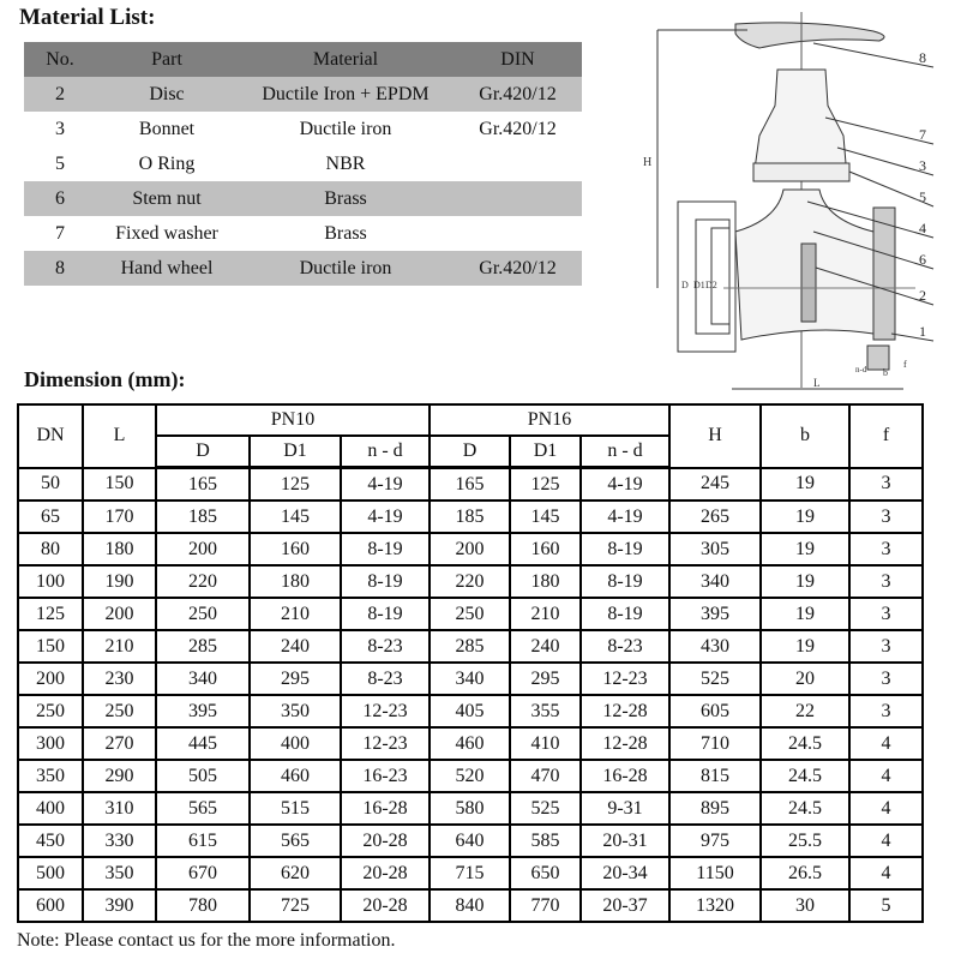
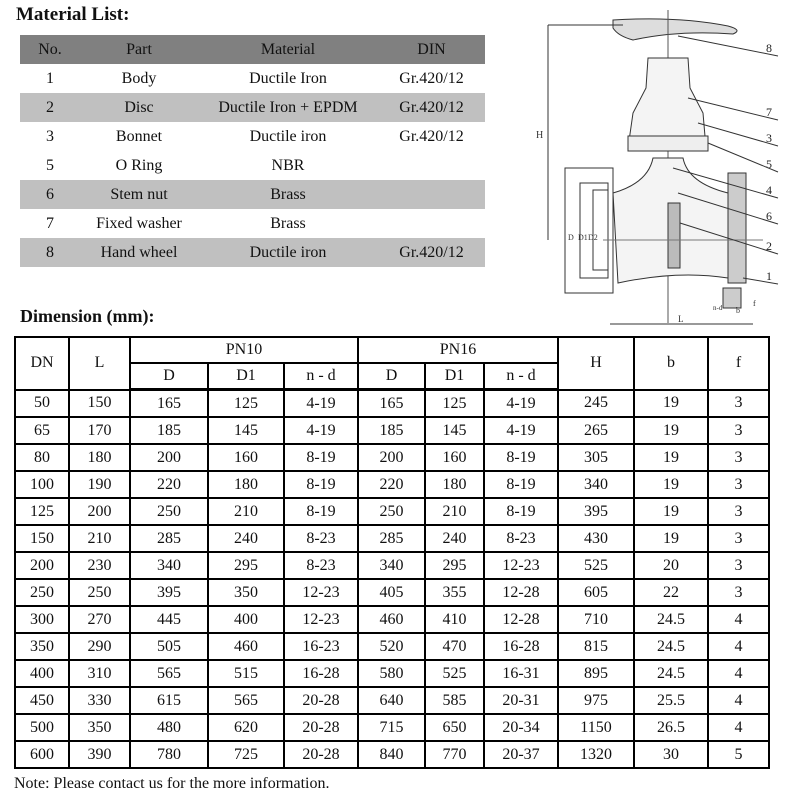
  Material List:
  No.	Part	Material	DIN
+ 1	Body	Ductile Iron	Gr.420/12
  2	Disc	Ductile Iron + EPDM	Gr.420/12
  3	Bonnet	Ductile iron	Gr.420/12
  5	O Ring	NBR
  6	Stem nut	Brass
  7	Fixed washer	Brass
  8	Hand wheel	Ductile iron	Gr.420/12
  Dimension (mm):
  H
  D
  D1
  D2
  L
  n-d
  b
  f
  8
  7
  3
  5
  4
  6
  2
  1
  DN	L	PN10	PN16	H	b	f
  D	D1	n - d	D	D1	n - d
  50	150	165	125	4-19	165	125	4-19	245	19	3
  65	170	185	145	4-19	185	145	4-19	265	19	3
  80	180	200	160	8-19	200	160	8-19	305	19	3
  100	190	220	180	8-19	220	180	8-19	340	19	3
  125	200	250	210	8-19	250	210	8-19	395	19	3
  150	210	285	240	8-23	285	240	8-23	430	19	3
  200	230	340	295	8-23	340	295	12-23	525	20	3
  250	250	395	350	12-23	405	355	12-28	605	22	3
  300	270	445	400	12-23	460	410	12-28	710	24.5	4
  350	290	505	460	16-23	520	470	16-28	815	24.5	4
- 400	310	565	515	16-28	580	525	9-31	895	24.5	4
+ 400	310	565	515	16-28	580	525	16-31	895	24.5	4
  450	330	615	565	20-28	640	585	20-31	975	25.5	4
- 500	350	670	620	20-28	715	650	20-34	1150	26.5	4
+ 500	350	480	620	20-28	715	650	20-34	1150	26.5	4
  600	390	780	725	20-28	840	770	20-37	1320	30	5
  Note: Please contact us for the more information.
